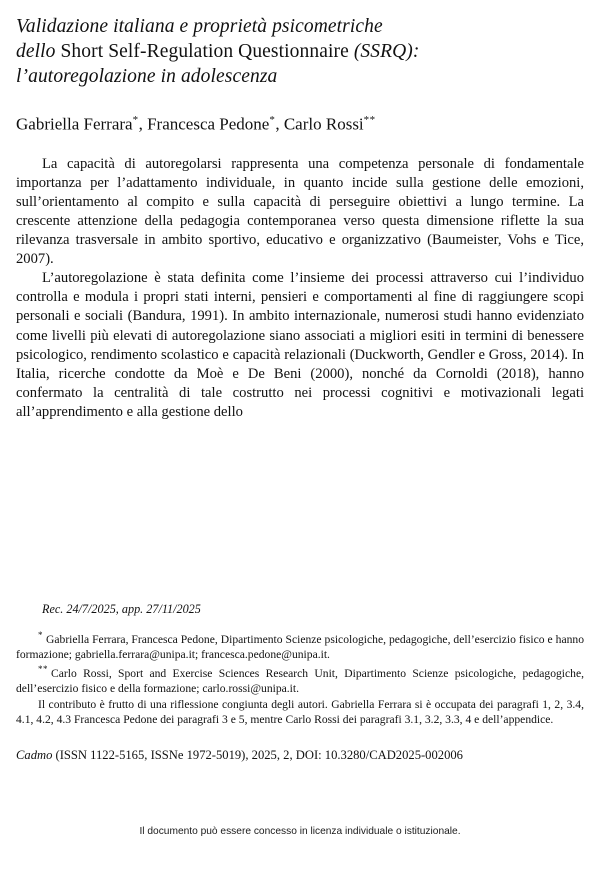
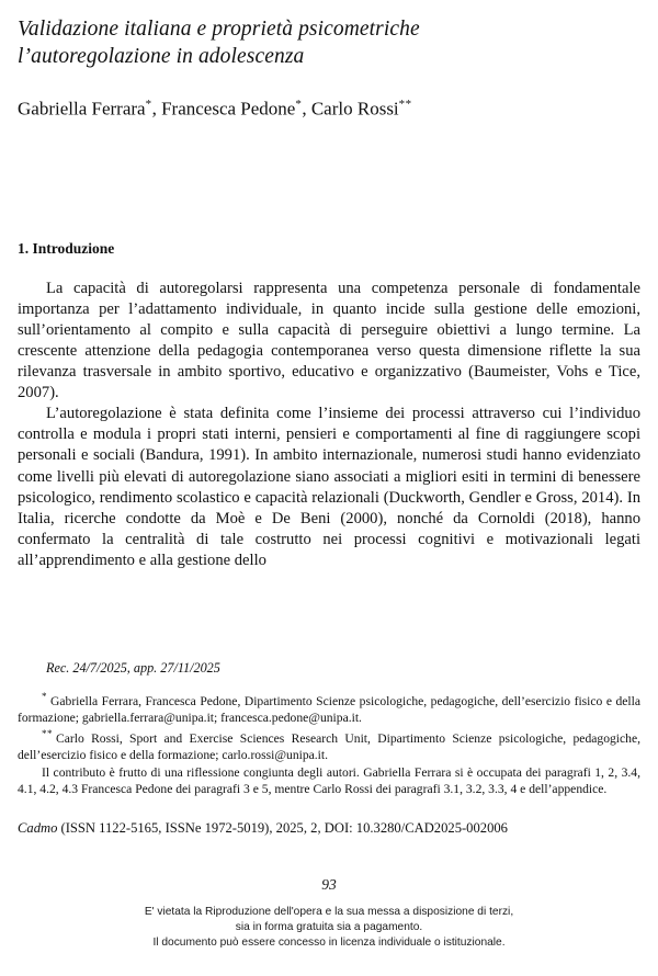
  Validazione italiana e proprietà psicometriche
- dello Short Self-Regulation Questionnaire (SSRQ):
  l’autoregolazione in adolescenza
  Gabriella Ferrara*, Francesca Pedone*, Carlo Rossi**
+ 1. Introduzione
  La capacità di autoregolarsi rappresenta una competenza personale di fondamentale importanza per l’adattamento individuale, in quanto incide sulla gestione delle emozioni, sull’orientamento al compito e sulla capacità di perseguire obiettivi a lungo termine. La crescente attenzione della pedagogia contemporanea verso questa dimensione riflette la sua rilevanza trasversale in ambito sportivo, educativo e organizzativo (Baumeister, Vohs e Tice, 2007).
  L’autoregolazione è stata definita come l’insieme dei processi attraverso cui l’individuo controlla e modula i propri stati interni, pensieri e comportamenti al fine di raggiungere scopi personali e sociali (Bandura, 1991). In ambito internazionale, numerosi studi hanno evidenziato come livelli più elevati di autoregolazione siano associati a migliori esiti in termini di benessere psicologico, rendimento scolastico e capacità relazionali (Duckworth, Gendler e Gross, 2014). In Italia, ricerche condotte da Moè e De Beni (2000), nonché da Cornoldi (2018), hanno confermato la centralità di tale costrutto nei processi cognitivi e motivazionali legati all’apprendimento e alla gestione dello
  Rec. 24/7/2025, app. 27/11/2025
- * Gabriella Ferrara, Francesca Pedone, Dipartimento Scienze psicologiche, pedagogiche, dell’esercizio fisico e hanno formazione; gabriella.ferrara@unipa.it; francesca.pedone@unipa.it.
+ * Gabriella Ferrara, Francesca Pedone, Dipartimento Scienze psicologiche, pedagogiche, dell’esercizio fisico e della formazione; gabriella.ferrara@unipa.it; francesca.pedone@unipa.it.
  ** Carlo Rossi, Sport and Exercise Sciences Research Unit, Dipartimento Scienze psicologiche, pedagogiche, dell’esercizio fisico e della formazione; carlo.rossi@unipa.it.
  Il contributo è frutto di una riflessione congiunta degli autori. Gabriella Ferrara si è occupata dei paragrafi 1, 2, 3.4, 4.1, 4.2, 4.3 Francesca Pedone dei paragrafi 3 e 5, mentre Carlo Rossi dei paragrafi 3.1, 3.2, 3.3, 4 e dell’appendice.
  Cadmo (ISSN 1122-5165, ISSNe 1972-5019), 2025, 2, DOI: 10.3280/CAD2025-002006
+ 93
+ E' vietata la Riproduzione dell'opera e la sua messa a disposizione di terzi,
+ sia in forma gratuita sia a pagamento.
  Il documento può essere concesso in licenza individuale o istituzionale.
